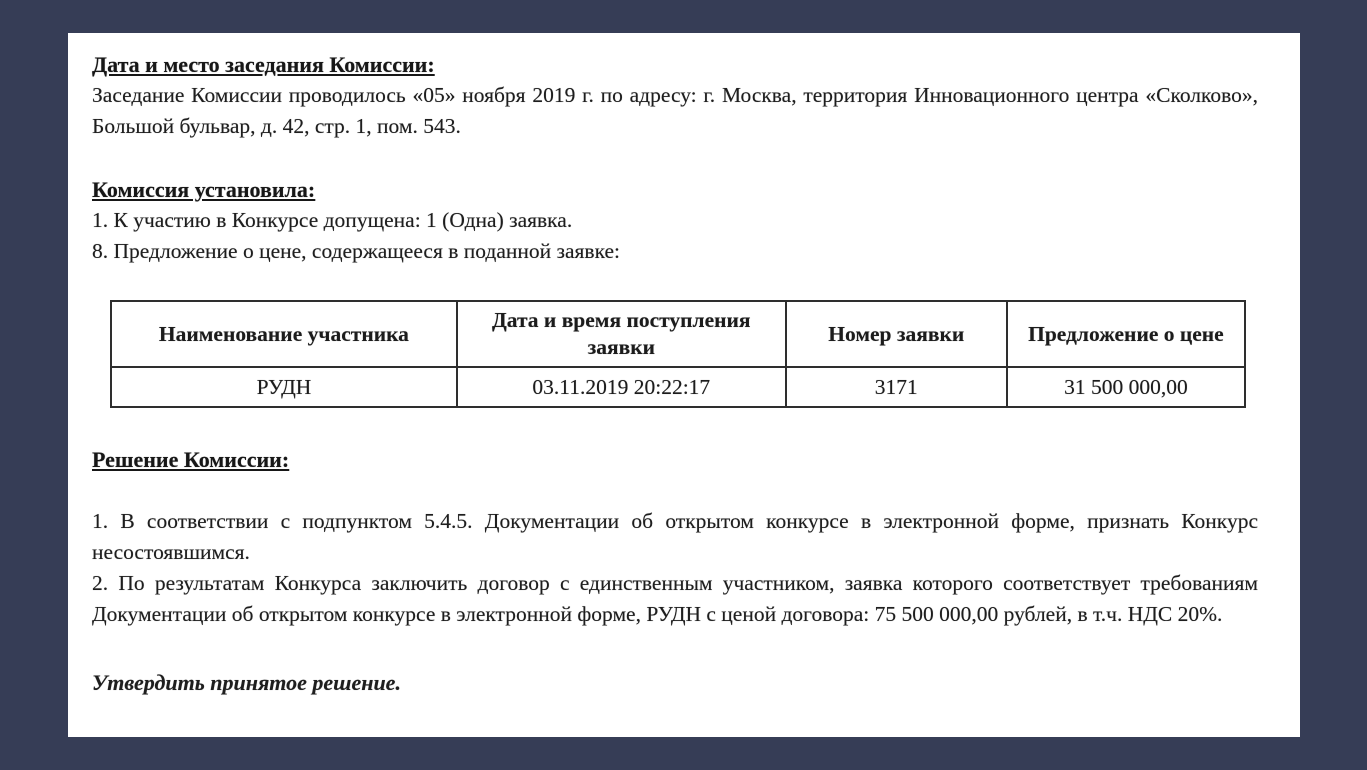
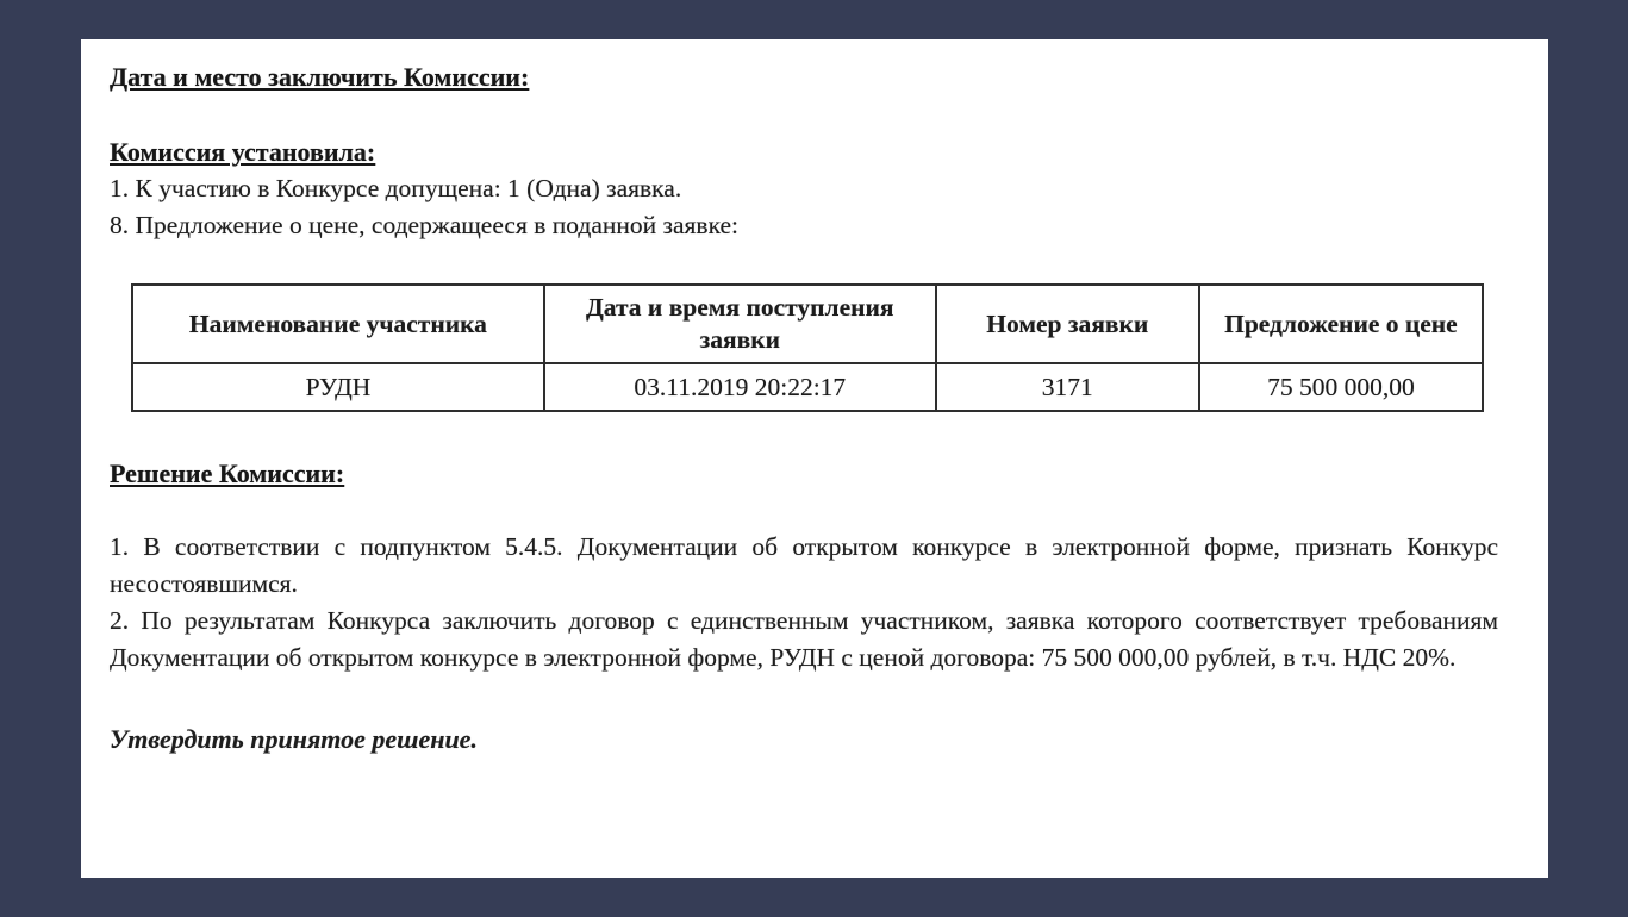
- Дата и место заседания Комиссии:
+ Дата и место заключить Комиссии:
- Заседание Комиссии проводилось «05» ноября 2019 г. по адресу: г. Москва, территория Инновационного центра «Сколково», Большой бульвар, д. 42, стр. 1, пом. 543.
  Комиссия установила:
  1. К участию в Конкурсе допущена: 1 (Одна) заявка.
  8. Предложение о цене, содержащееся в поданной заявке:
  Наименование участника	Дата и время поступления заявки	Номер заявки	Предложение о цене
- РУДН	03.11.2019 20:22:17	3171	31 500 000,00
+ РУДН	03.11.2019 20:22:17	3171	75 500 000,00
  Решение Комиссии:
  1. В соответствии с подпунктом 5.4.5. Документации об открытом конкурсе в электронной форме, признать Конкурс несостоявшимся.
  2. По результатам Конкурса заключить договор с единственным участником, заявка которого соответствует требованиям Документации об открытом конкурсе в электронной форме, РУДН с ценой договора: 75 500 000,00 рублей, в т.ч. НДС 20%.
  Утвердить принятое решение.
